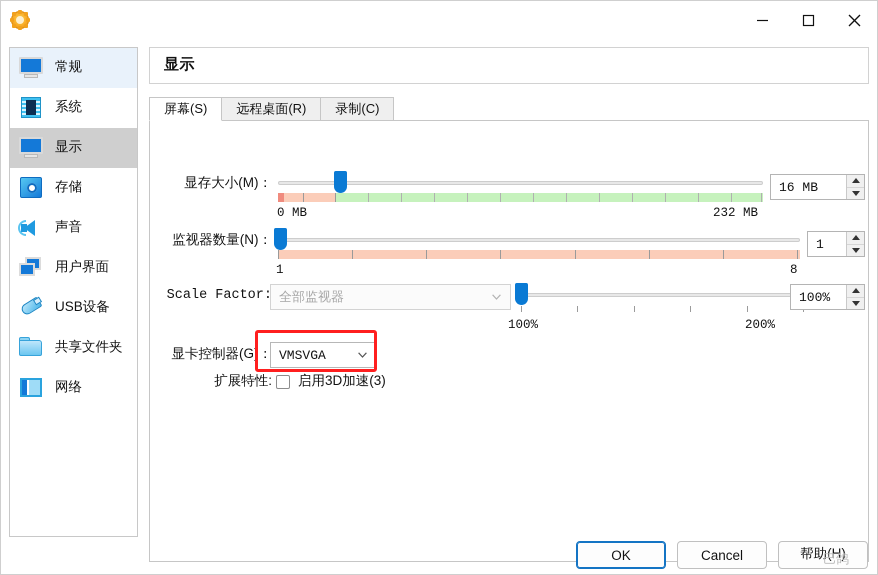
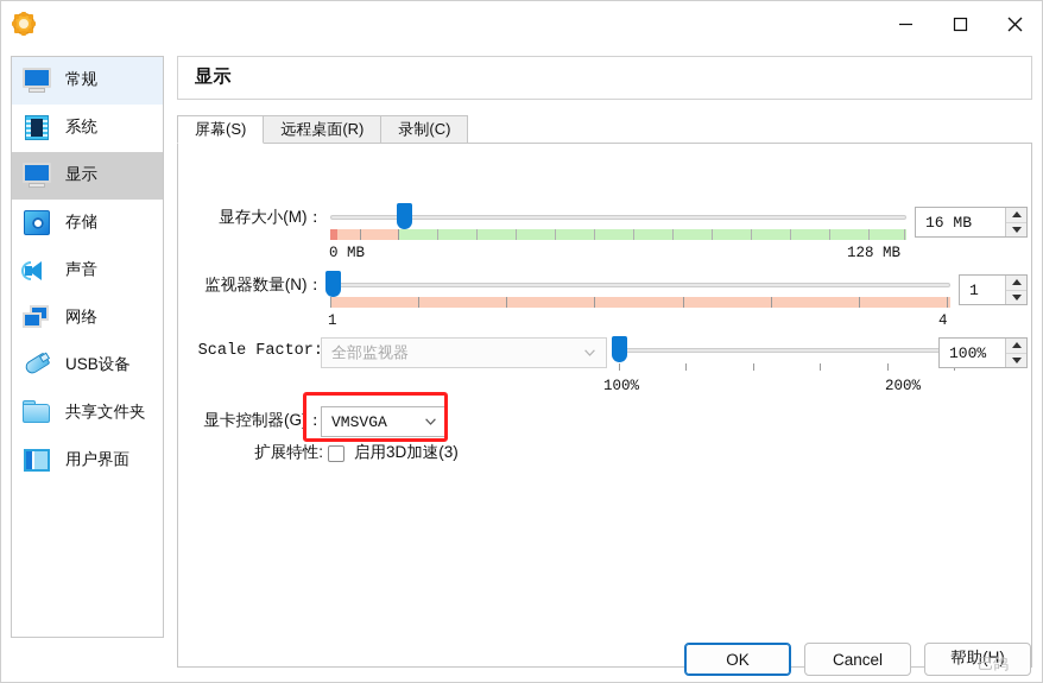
  常规
  系统
  显示
  存储
  声音
- 用户界面
+ 网络
  USB设备
  共享文件夹
- 网络
+ 用户界面
  显示
  屏幕(S)
  远程桌面(R)
  录制(C)
  显存大小(M)：
  0 MB
- 232 MB
+ 128 MB
  16 MB
  监视器数量(N)：
  1
- 8
+ 4
  1
  Scale Factor:
  全部监视器
  100%
  200%
  100%
  显卡控制器(G)：
  VMSVGA
  扩展特性:
  启用3D加速(3)
  OK
  Cancel
  帮助(H)
  巴鸽
